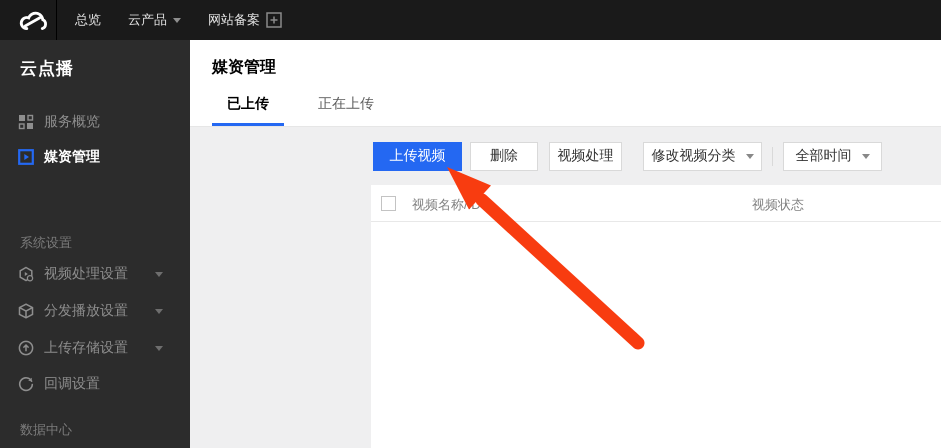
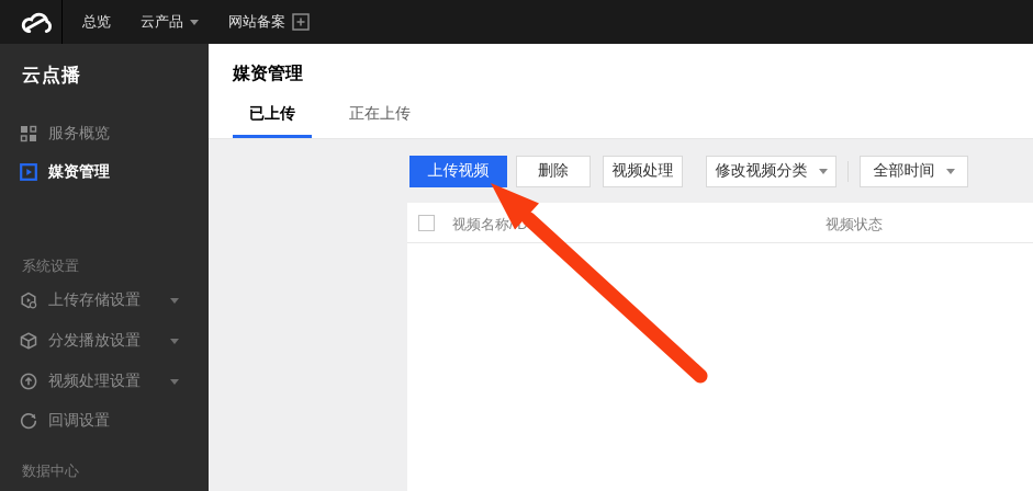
  总览
  云产品
  网站备案
  云点播
  服务概览
  媒资管理
  系统设置
- 视频处理设置
+ 上传存储设置
  分发播放设置
- 上传存储设置
+ 视频处理设置
  回调设置
  数据中心
  媒资管理
  已上传
  正在上传
  上传视频
  删除
  视频处理
  修改视频分类
  全部时间
  视频名称/D
  视频状态
